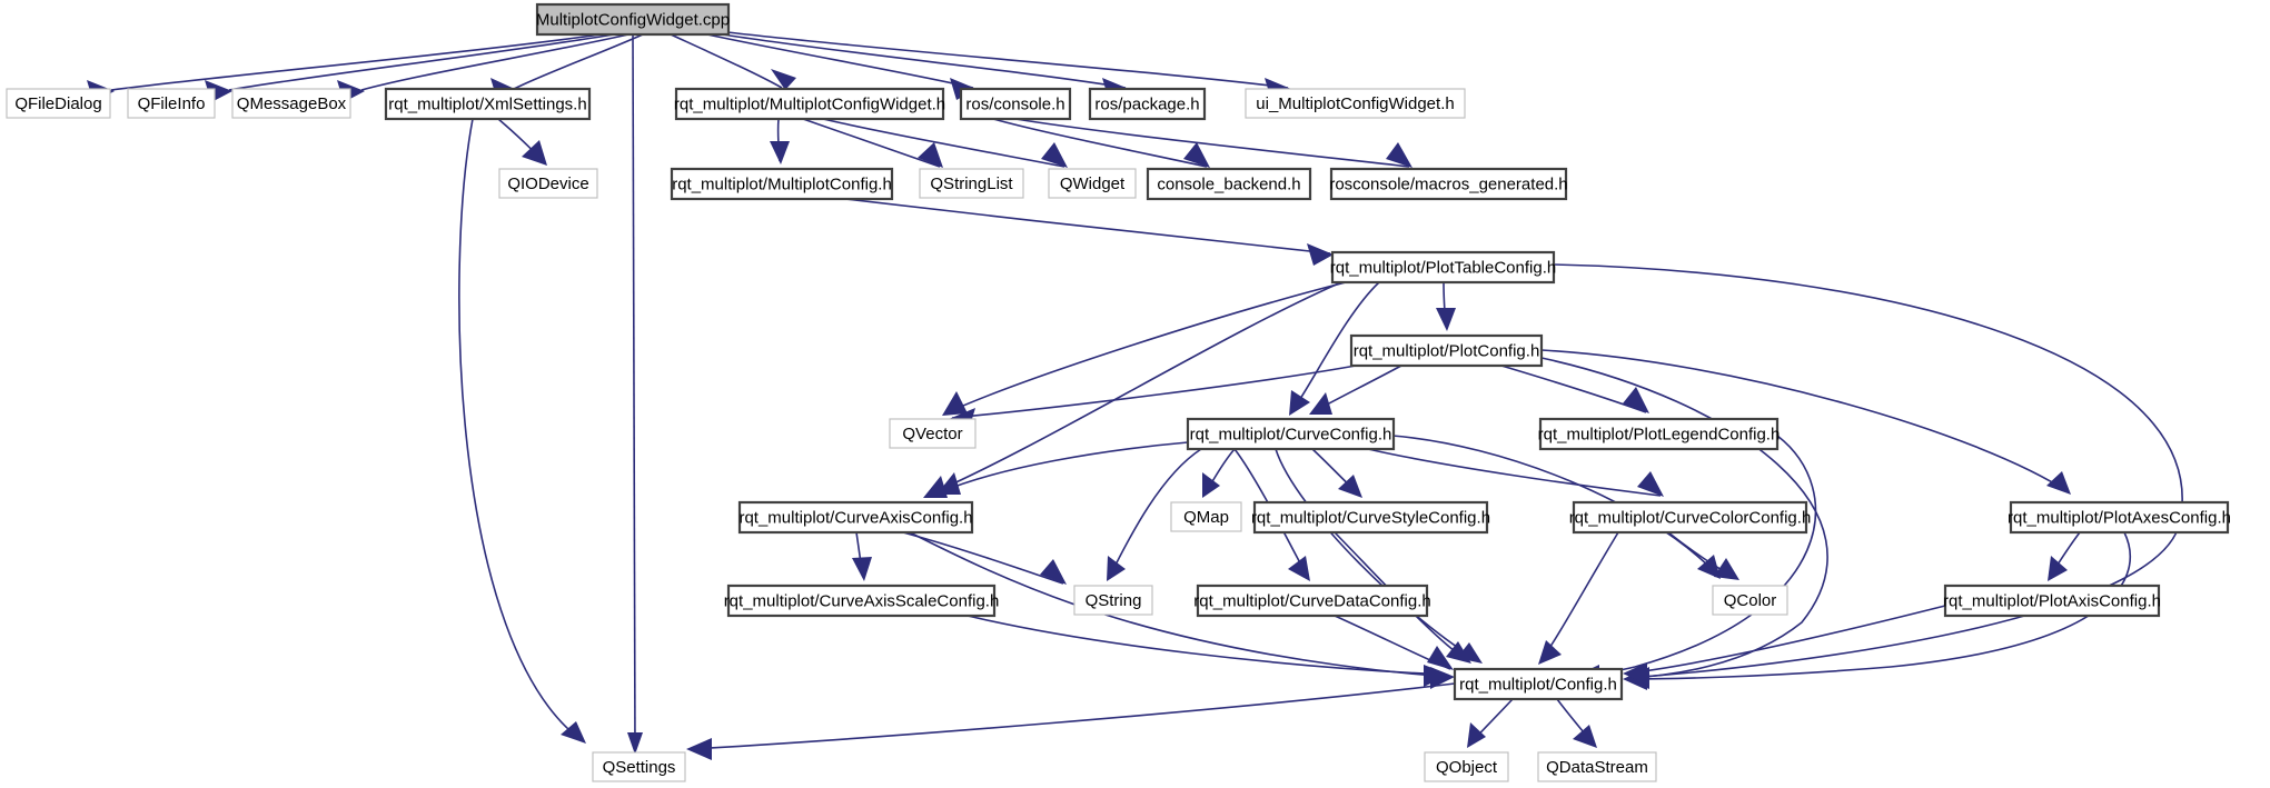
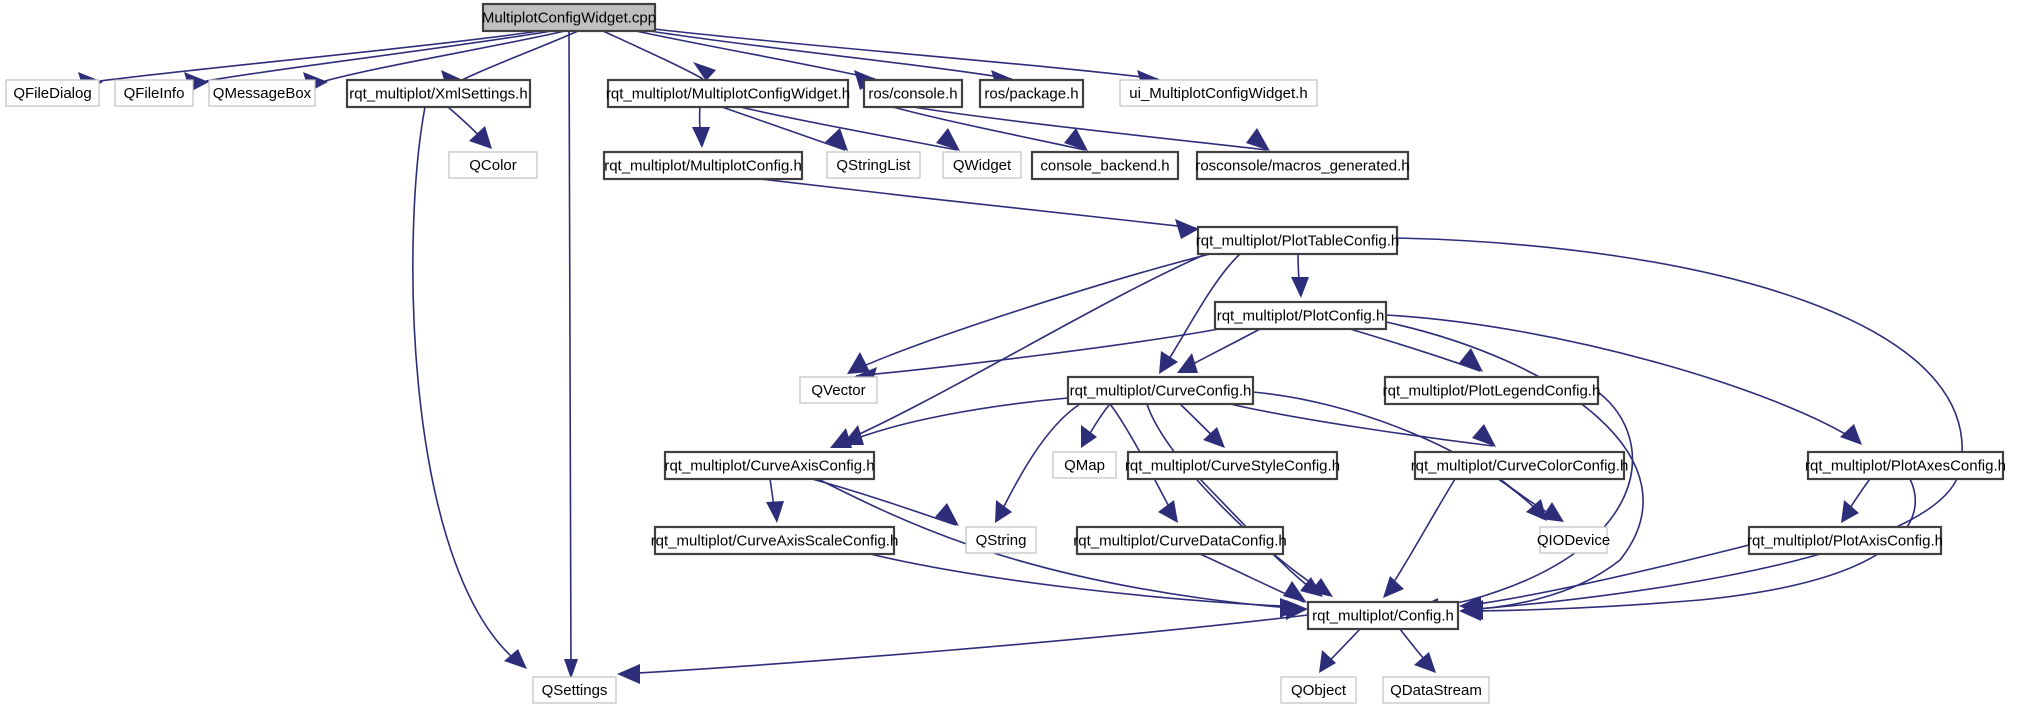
  MultiplotConfigWidget.cpp
  QFileDialog
  QFileInfo
  QMessageBox
  rqt_multiplot/XmlSettings.h
  rqt_multiplot/MultiplotConfigWidget.h
  ros/console.h
  ros/package.h
  ui_MultiplotConfigWidget.h
- QIODevice
+ QColor
  rqt_multiplot/MultiplotConfig.h
  QStringList
  QWidget
  console_backend.h
  rosconsole/macros_generated.h
  rqt_multiplot/PlotTableConfig.h
  rqt_multiplot/PlotConfig.h
  QVector
  rqt_multiplot/CurveConfig.h
  rqt_multiplot/PlotLegendConfig.h
  rqt_multiplot/CurveAxisConfig.h
  QMap
  rqt_multiplot/CurveStyleConfig.h
  rqt_multiplot/CurveColorConfig.h
  rqt_multiplot/PlotAxesConfig.h
  rqt_multiplot/CurveAxisScaleConfig.h
  QString
  rqt_multiplot/CurveDataConfig.h
- QColor
+ QIODevice
  rqt_multiplot/PlotAxisConfig.h
  rqt_multiplot/Config.h
  QSettings
  QObject
  QDataStream
